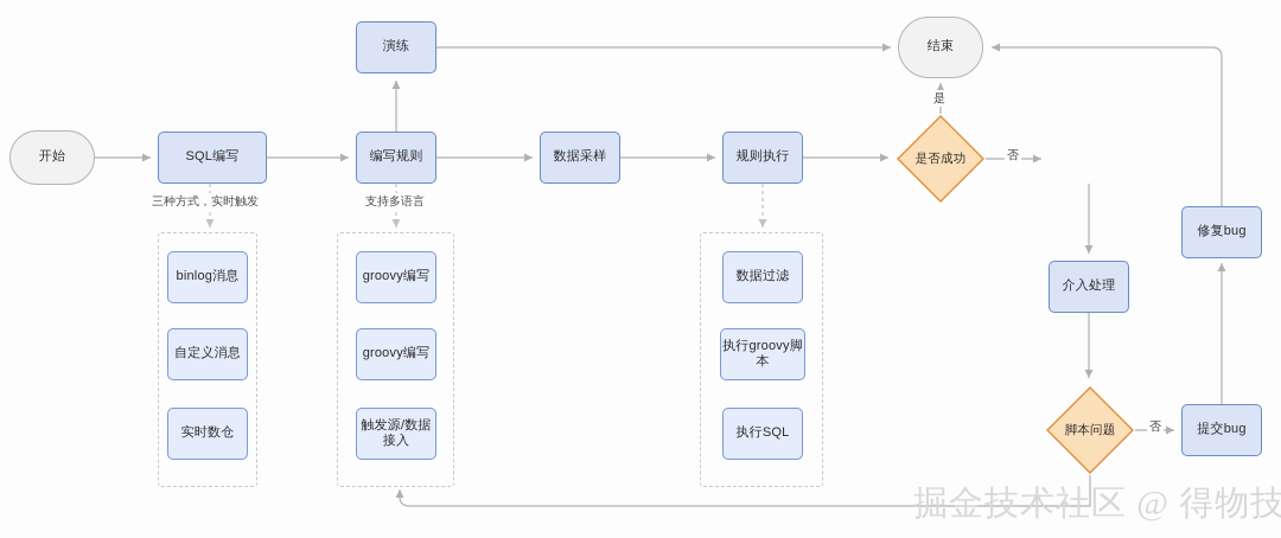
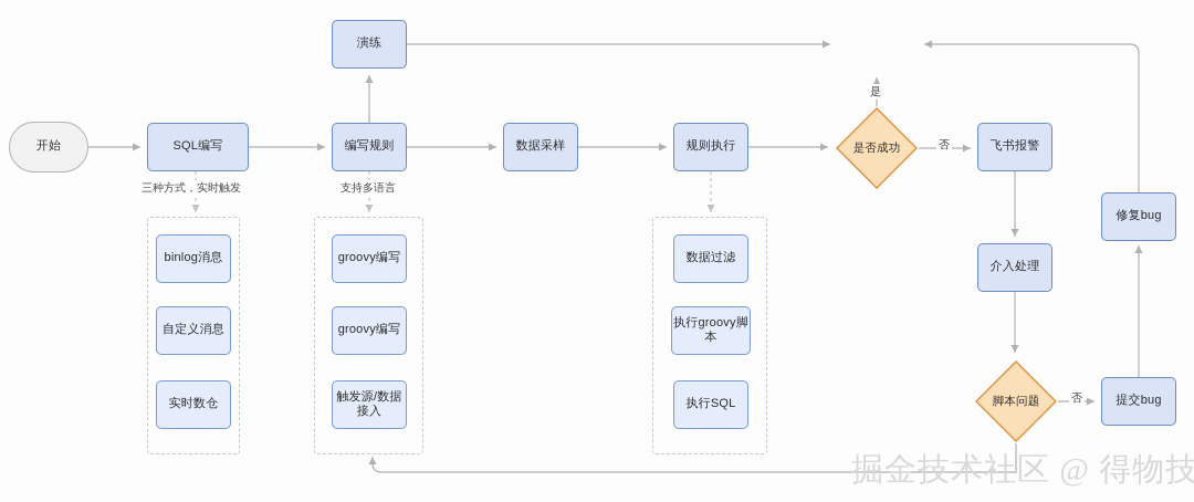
  开始
- 结束
  SQL编写
  编写规则
  演练
  数据采样
  规则执行
+ 飞书报警
  介入处理
  提交bug
  修复bug
  是否成功
  脚本问题
  binlog消息
  自定义消息
  实时数仓
  groovy编写
  groovy编写
  触发源/数据接入
  数据过滤
  执行groovy脚本
  执行SQL
  是
  否
  否
  三种方式，实时触发
  支持多语言
  掘金技术社区 @ 得物技
